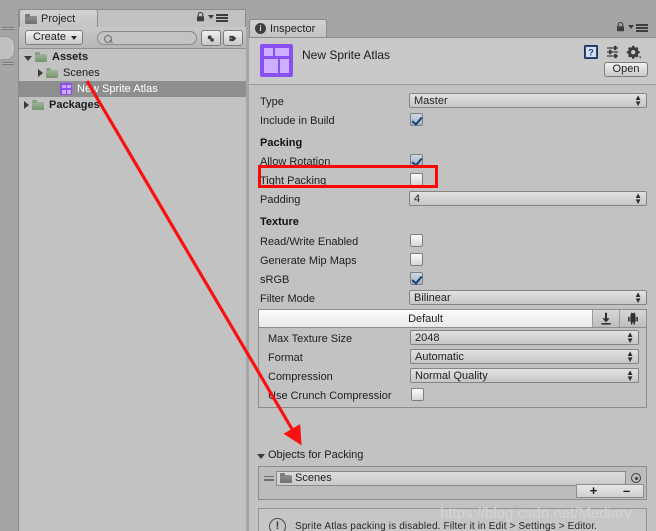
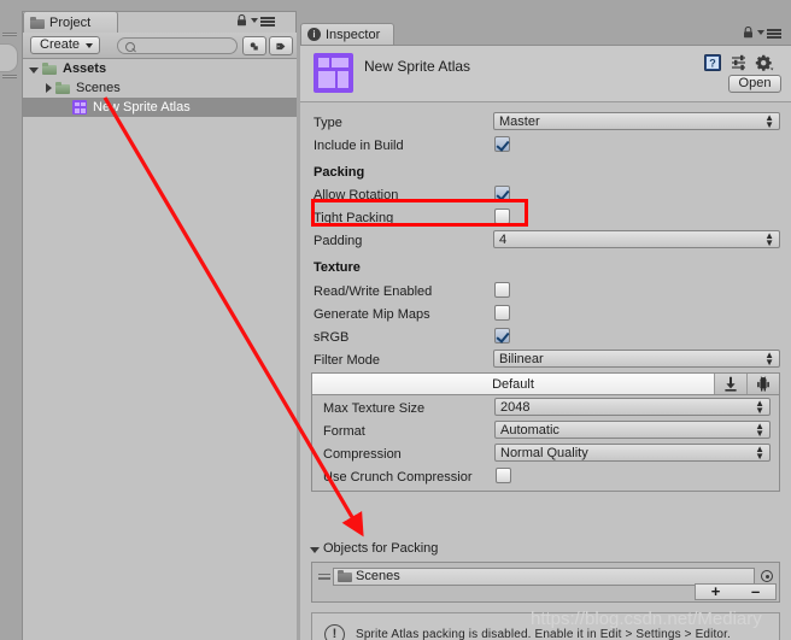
  Project
  Create
  Assets
  Scenes
  New Sprite Atlas
- Packages
  i
  Inspector
  New Sprite Atlas
  ?
  Open
  Type
  Master
  ▲
  ▼
  Include in Build
  Packing
  Allow Rotation
  Tight Packing
  Padding
  4
  ▲
  ▼
  Texture
  Read/Write Enabled
  Generate Mip Maps
  sRGB
  Filter Mode
  Bilinear
  ▲
  ▼
  Default
  Max Texture Size
  2048
  ▲
  ▼
  Format
  Automatic
  ▲
  ▼
  Compression
  Normal Quality
  ▲
  ▼
  se Crunch Compressior
  Objects for Packing
  Scenes
  +
  –
  !
- Sprite Atlas packing is disabled. Filter it in Edit > Settings > Editor.
+ Sprite Atlas packing is disabled. Enable it in Edit > Settings > Editor.
  https://blog.csdn.net/Mediary
